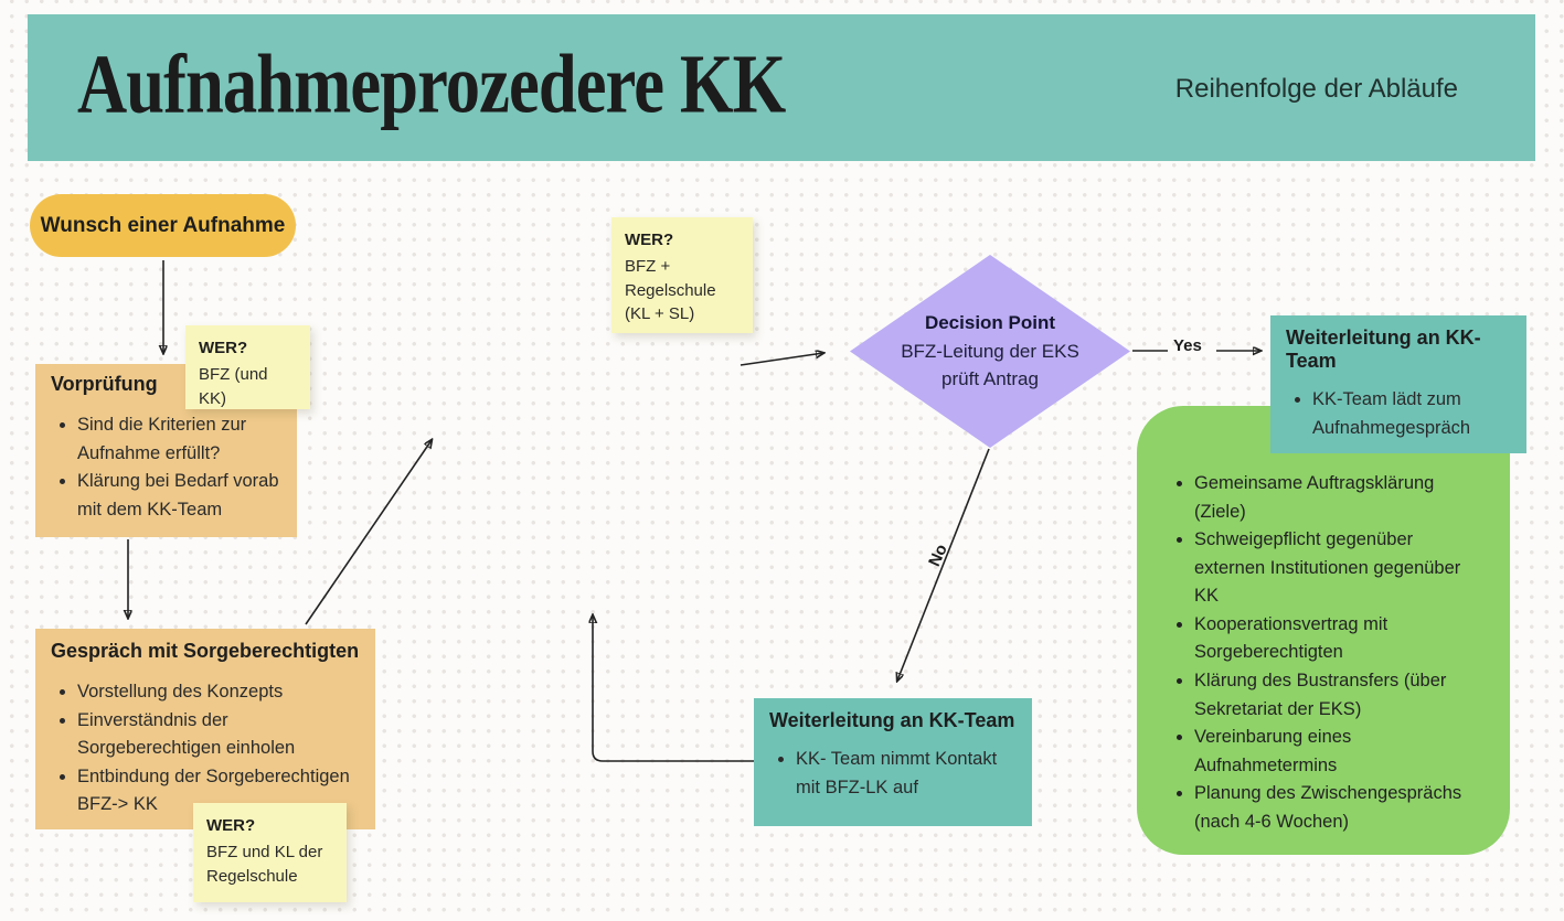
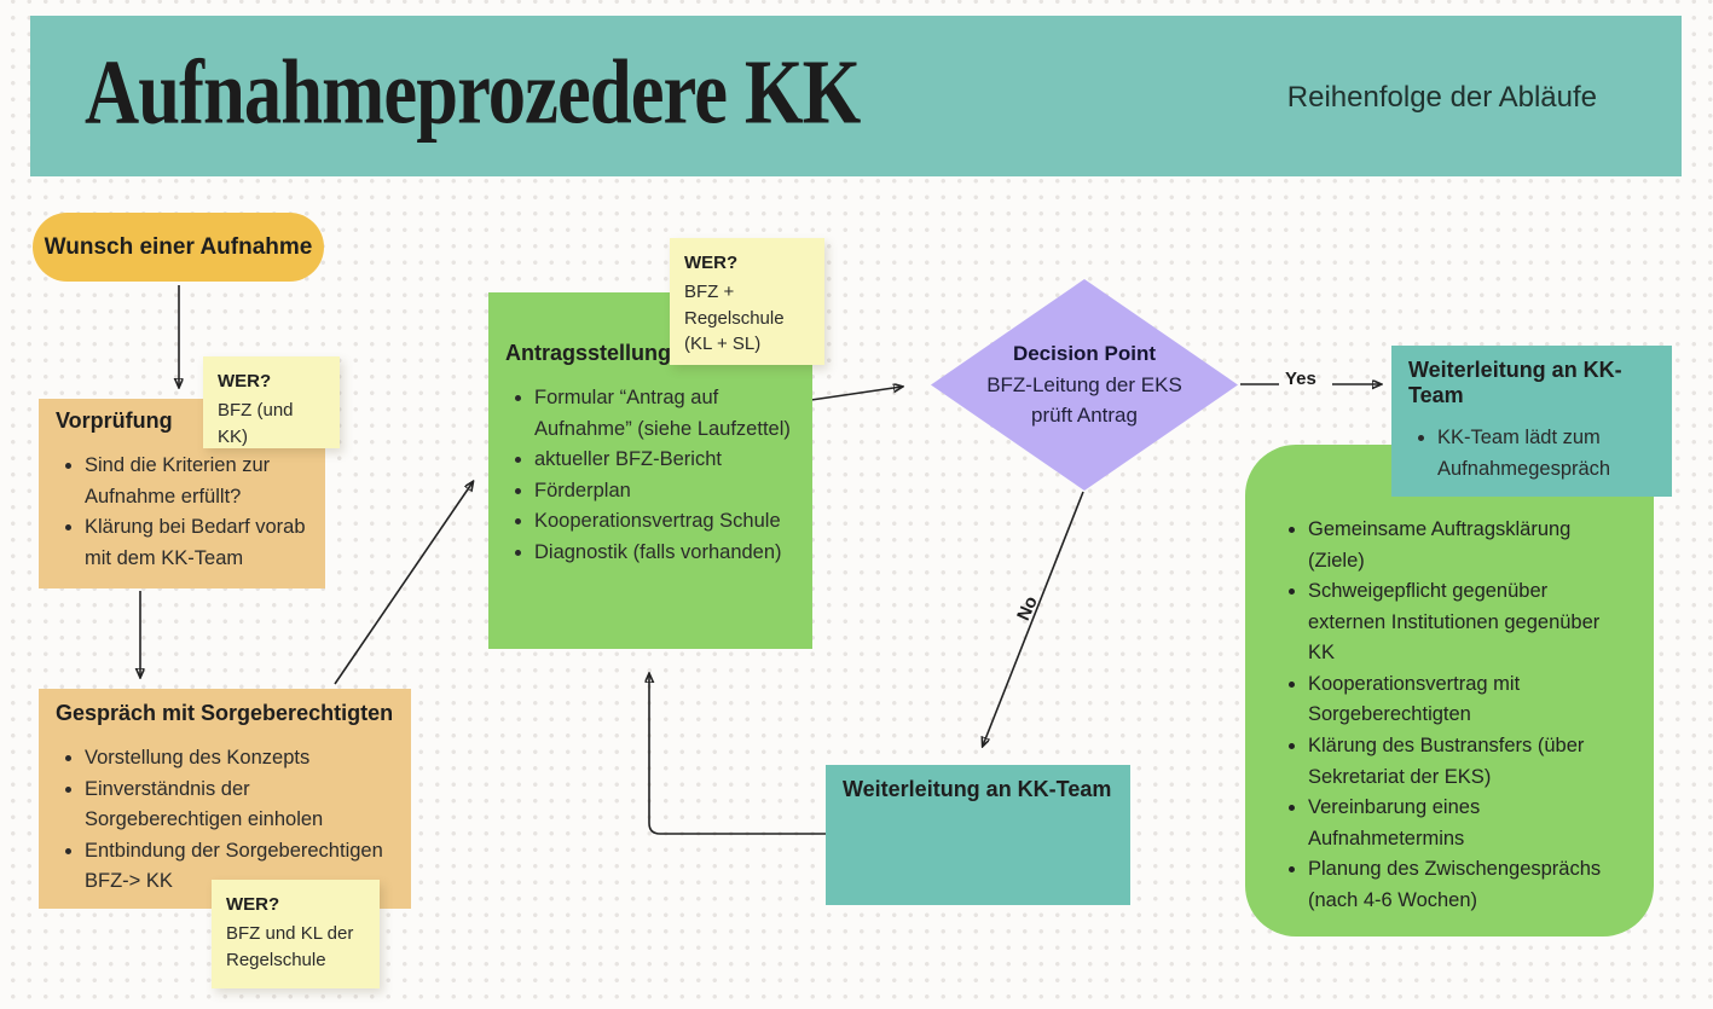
  Aufnahmeprozedere KK
  Reihenfolge der Abläufe
  Wunsch einer Aufnahme
  Vorprüfung
  Sind die Kriterien zur Aufnahme erfüllt?
  Klärung bei Bedarf vorab mit dem KK-Team
  Gespräch mit Sorgeberechtigten
  Vorstellung des Konzepts
  Einverständnis der Sorgeberechtigen einholen
  Entbindung der Sorgeberechtigen BFZ-> KK
+ Antragsstellung
+ Formular “Antrag auf Aufnahme” (siehe Laufzettel)
+ aktueller BFZ-Bericht
+ Förderplan
+ Kooperationsvertrag Schule
+ Diagnostik (falls vorhanden)
  Decision Point
  BFZ-Leitung der EKS prüft Antrag
  Weiterleitung an KK-Team
  KK-Team lädt zum Aufnahmegespräch
  Gemeinsame Auftragsklärung (Ziele)
  Schweigepflicht gegenüber externen Institutionen gegenüber KK
  Kooperationsvertrag mit Sorgeberechtigten
  Klärung des Bustransfers (über Sekretariat der EKS)
  Vereinbarung eines Aufnahmetermins
  Planung des Zwischengesprächs (nach 4-6 Wochen)
  Weiterleitung an KK-Team
- KK- Team nimmt Kontakt mit BFZ-LK auf
  WER?
  BFZ (und KK)
  WER?
  BFZ und KL der Regelschule
  WER?
  BFZ + Regelschule (KL + SL)
  Yes
